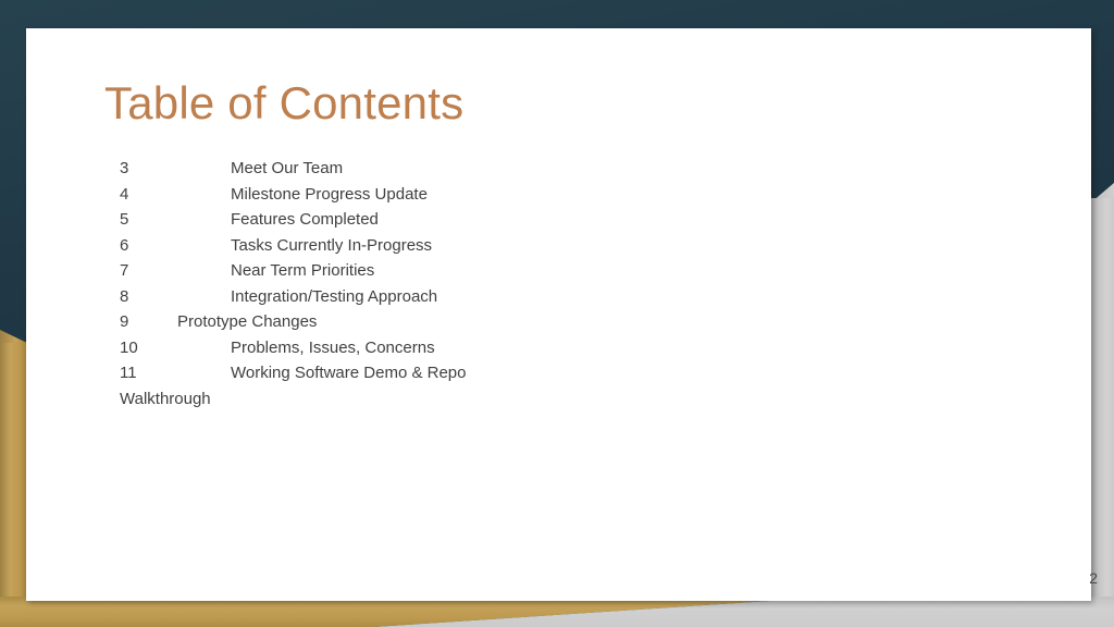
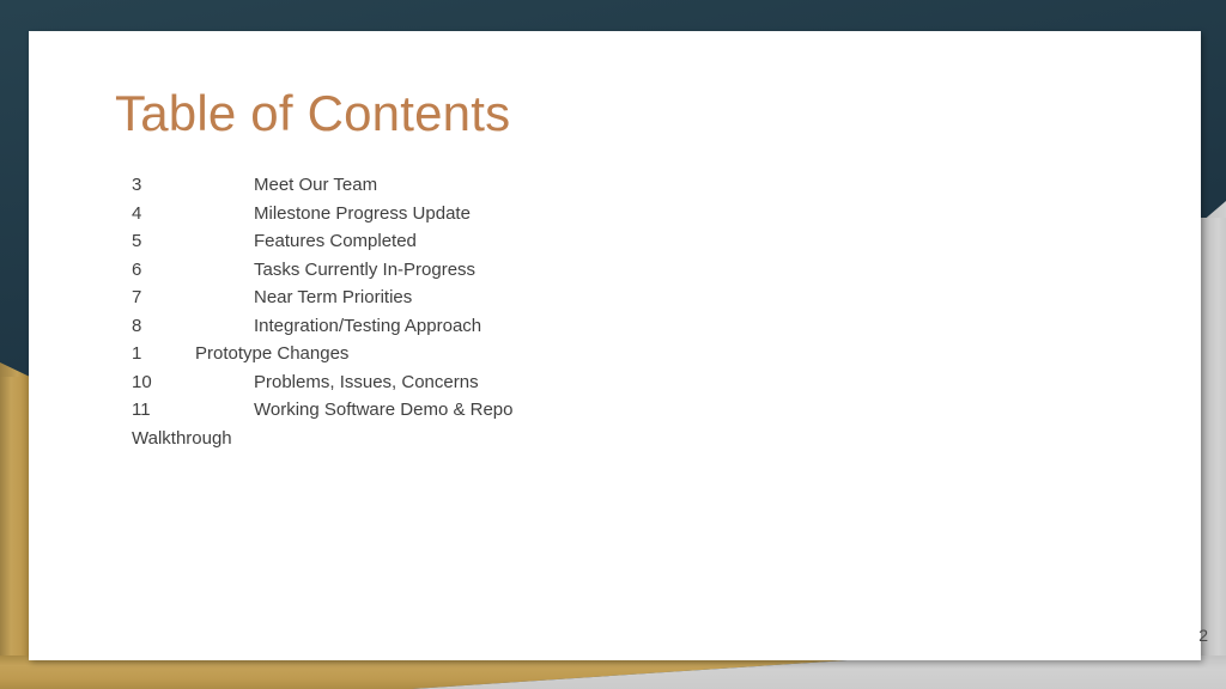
  Table of Contents
  3
  Meet Our Team
  4
  Milestone Progress Update
  5
  Features Completed
  6
  Tasks Currently In-Progress
  7
  Near Term Priorities
  8
  Integration/Testing Approach
- 9
+ 1
  Prototype Changes
  10
  Problems, Issues, Concerns
  11
  Working Software Demo & Repo
  Walkthrough
  2
